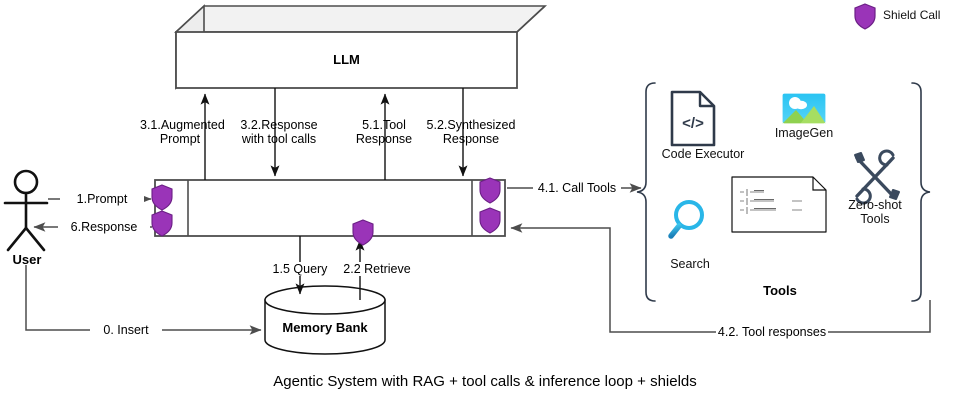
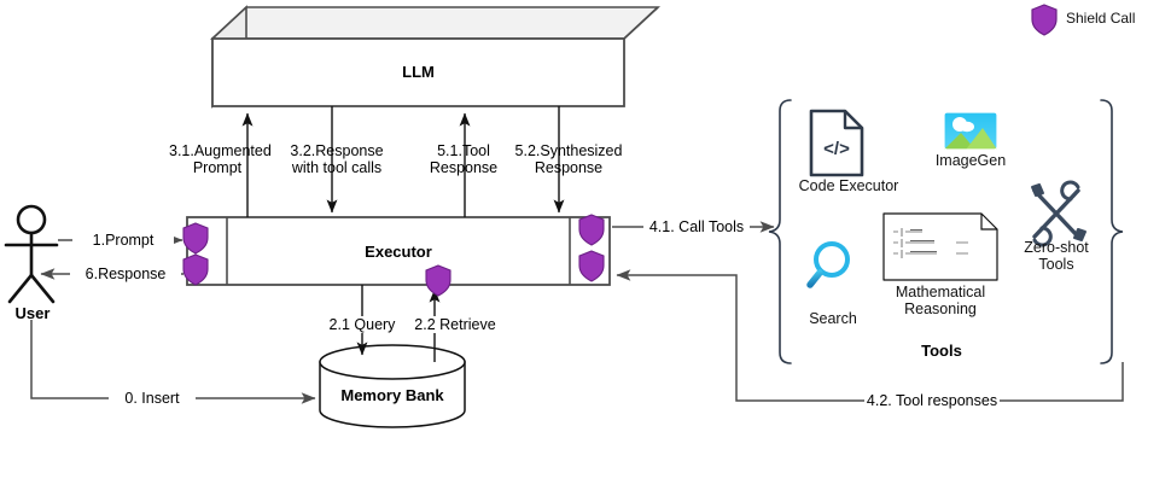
  </>
  LLM
+ Executor
  Memory Bank
  User
  Tools
  3.1.Augmented
  Prompt
  3.2.Response
  with tool calls
  5.1.Tool
  Response
  5.2.Synthesized
  Response
  1.Prompt
  6.Response
  0. Insert
- 1.5 Query
+ 2.1 Query
  2.2 Retrieve
  4.1. Call Tools
  4.2. Tool responses
  Code Executor
  ImageGen
  Search
+ Mathematical
+ Reasoning
  Zero-shot
  Tools
  Shield Call
- Agentic System with RAG + tool calls & inference loop + shields
